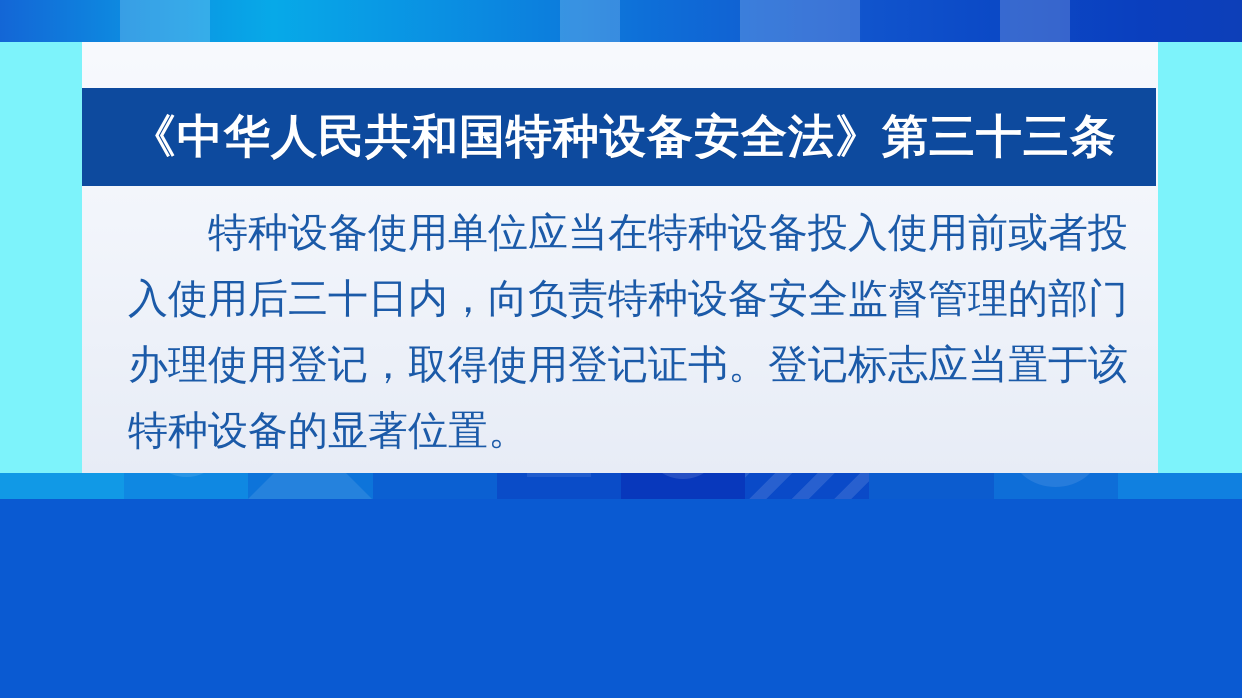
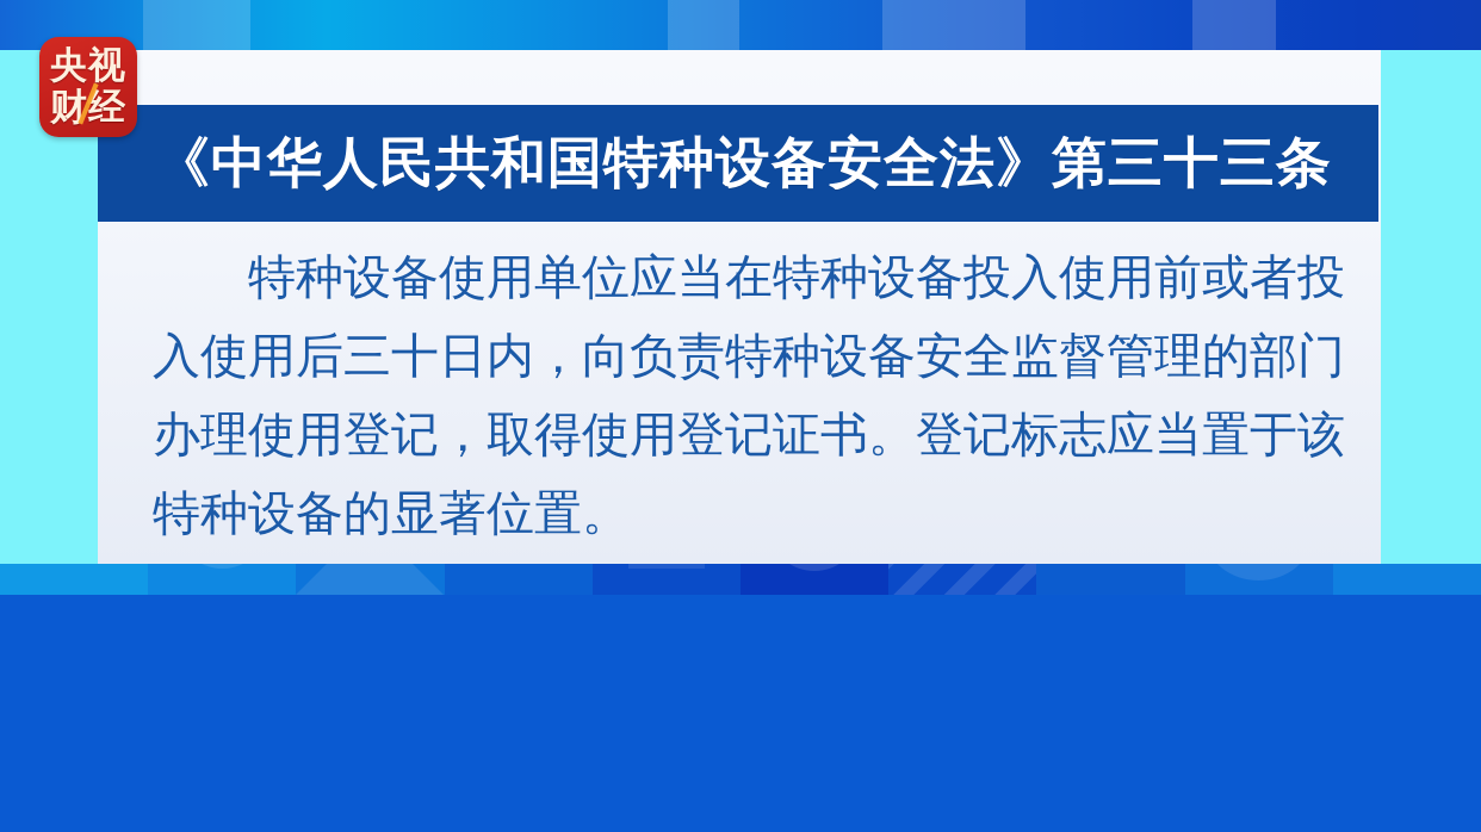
  《中华人民共和国特种设备安全法》第三十三条
  特种设备使用单位应当在特种设备投入使用前或者投入使用后三十日内，向负责特种设备安全监督管理的部门办理使用登记，取得使用登记证书。登记标志应当置于该特种设备的显著位置。
+ 央视
+ 财经
